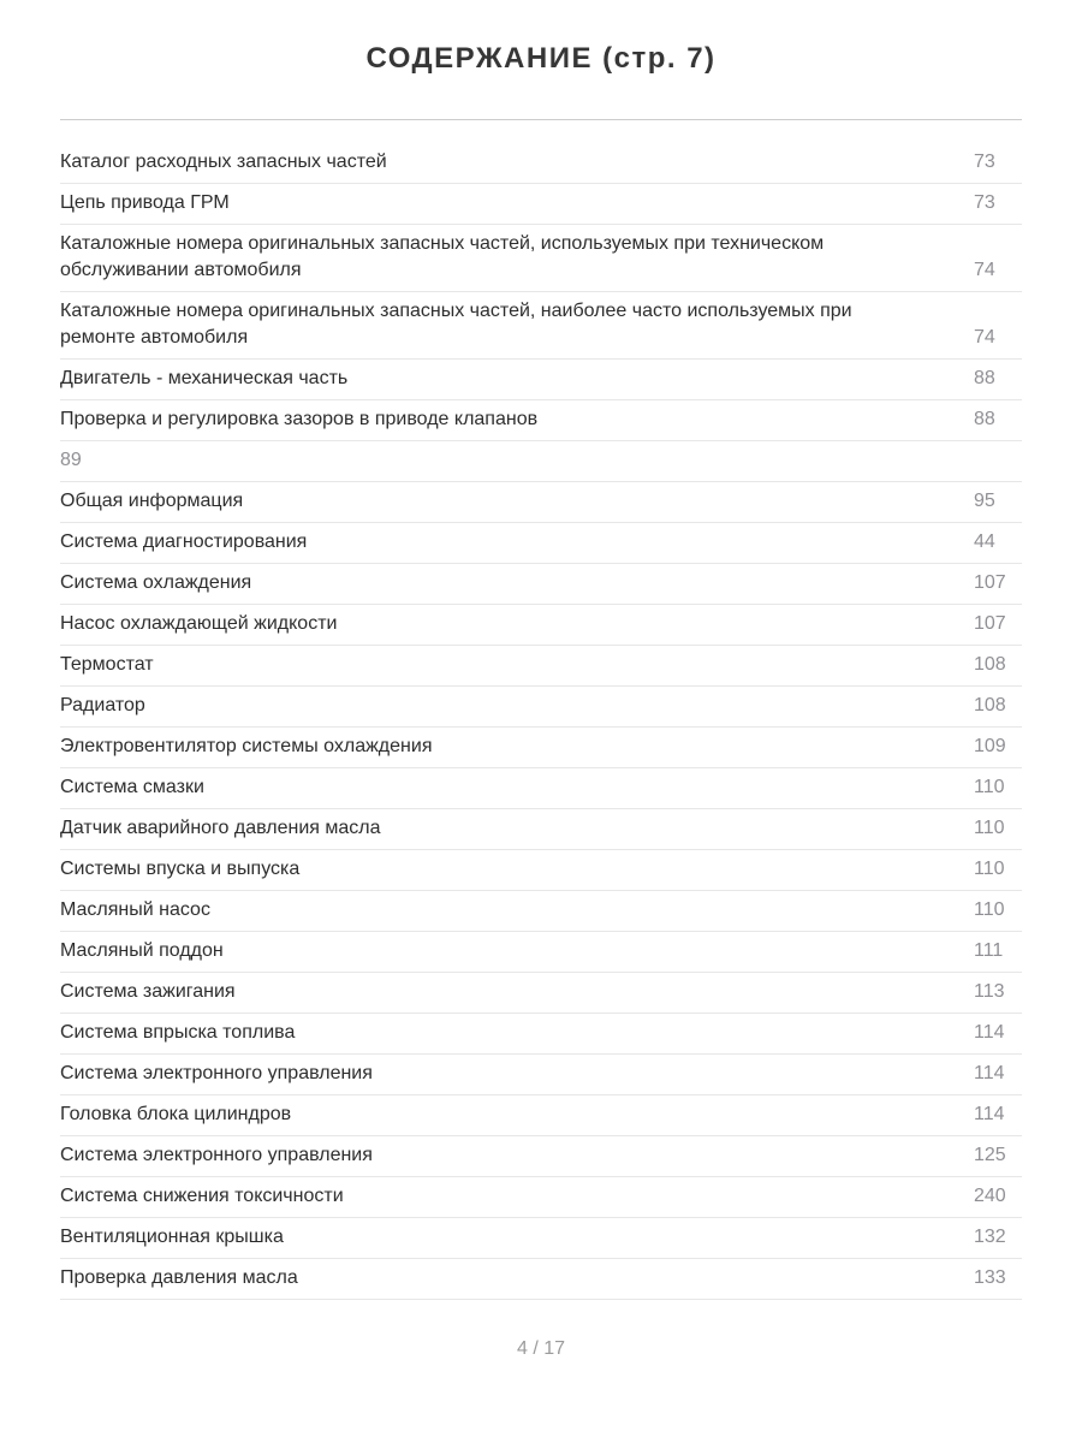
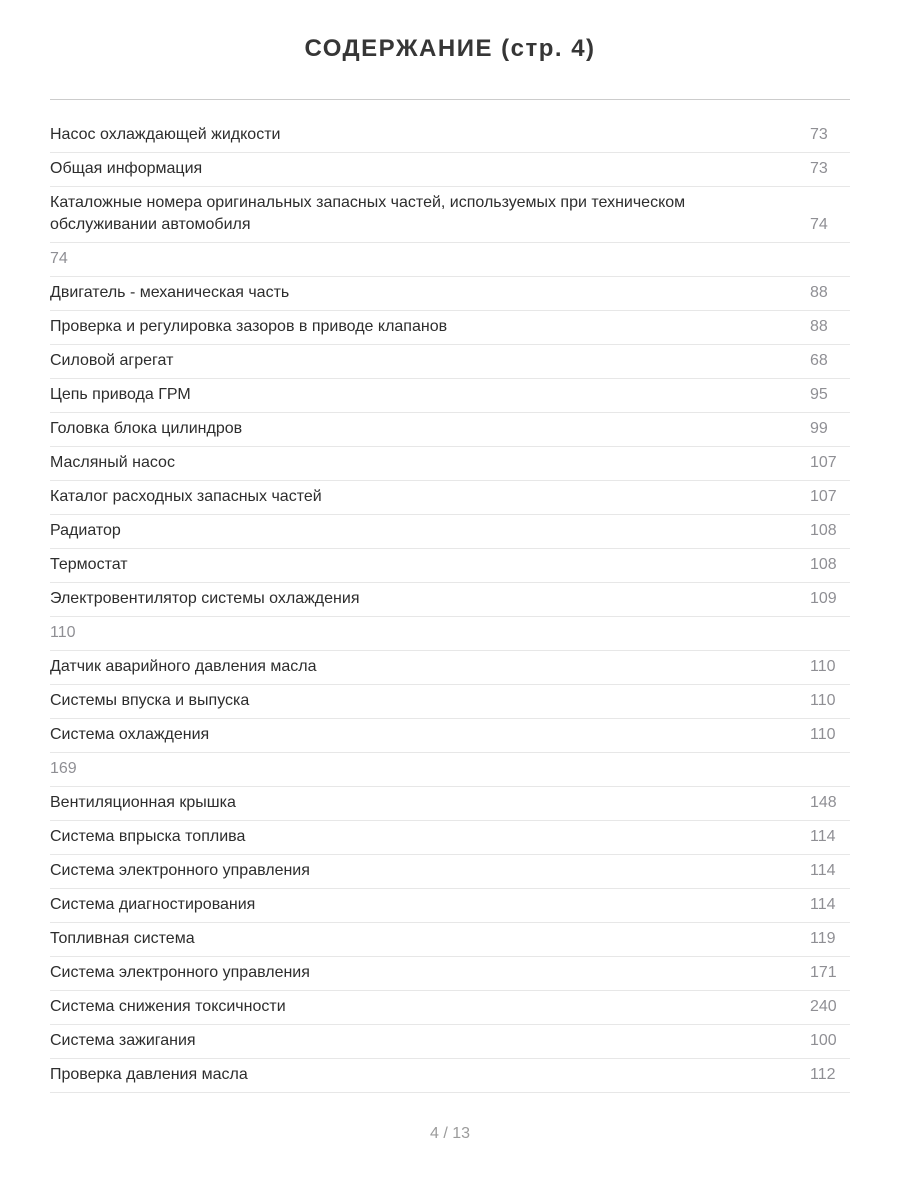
- СОДЕРЖАНИЕ (стр. 7)
+ СОДЕРЖАНИЕ (стр. 4)
- Каталог расходных запасных частей
+ Насос охлаждающей жидкости
  73
- Цепь привода ГРМ
+ Общая информация
  73
  Каталожные номера оригинальных запасных частей, используемых при техническом
  обслуживании автомобиля
  74
- Каталожные номера оригинальных запасных частей, наиболее часто используемых при
- ремонте автомобиля
  74
  Двигатель - механическая часть
  88
  Проверка и регулировка зазоров в приводе клапанов
  88
+ Силовой агрегат
- 89
+ 68
- Общая информация
+ Цепь привода ГРМ
  95
- Система диагностирования
+ Головка блока цилиндров
- 44
+ 99
- Система охлаждения
+ Масляный насос
  107
- Насос охлаждающей жидкости
+ Каталог расходных запасных частей
  107
- Термостат
+ Радиатор
  108
- Радиатор
+ Термостат
  108
  Электровентилятор системы охлаждения
  109
- Система смазки
  110
  Датчик аварийного давления масла
  110
  Системы впуска и выпуска
  110
- Масляный насос
+ Система охлаждения
  110
- Масляный поддон
- 111
+ 169
- Система зажигания
+ Вентиляционная крышка
- 113
+ 148
  Система впрыска топлива
  114
  Система электронного управления
  114
- Головка блока цилиндров
+ Система диагностирования
  114
+ Топливная система
+ 119
  Система электронного управления
- 125
+ 171
  Система снижения токсичности
  240
- Вентиляционная крышка
+ Система зажигания
- 132
+ 100
  Проверка давления масла
- 133
+ 112
- 4 / 17
+ 4 / 13
